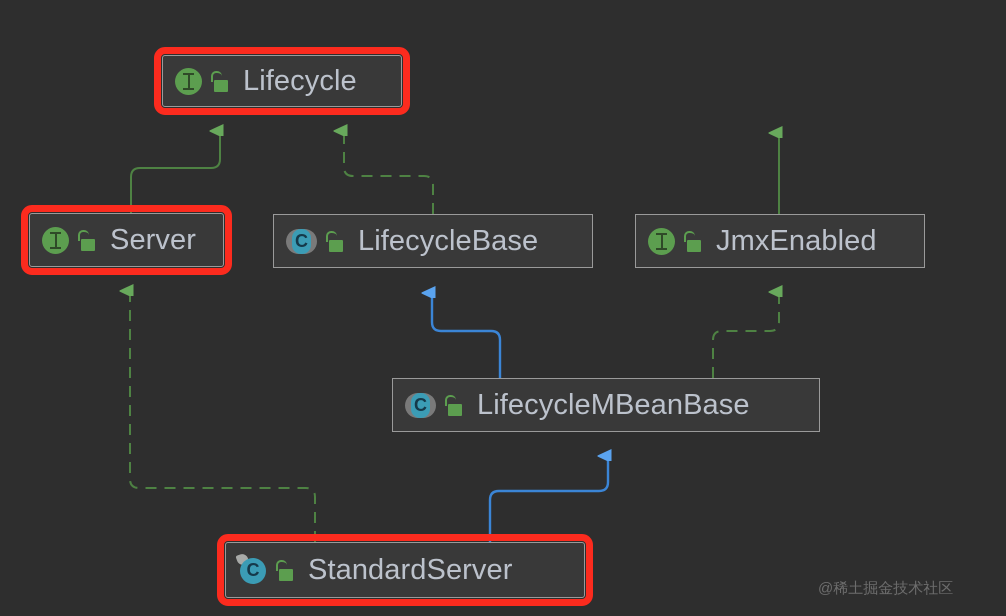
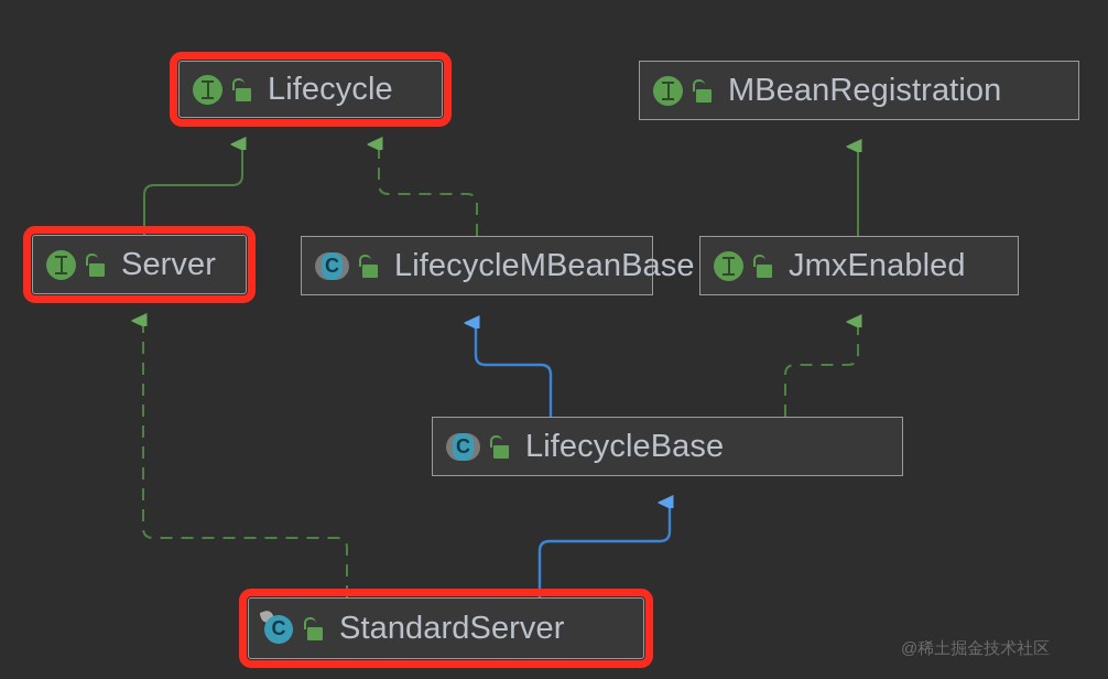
  Lifecycle
+ MBeanRegistration
  Server
  C
- LifecycleBase
+ LifecycleMBeanBase
  JmxEnabled
  C
- LifecycleMBeanBase
+ LifecycleBase
  C
  StandardServer
  @稀土掘金技术社区
